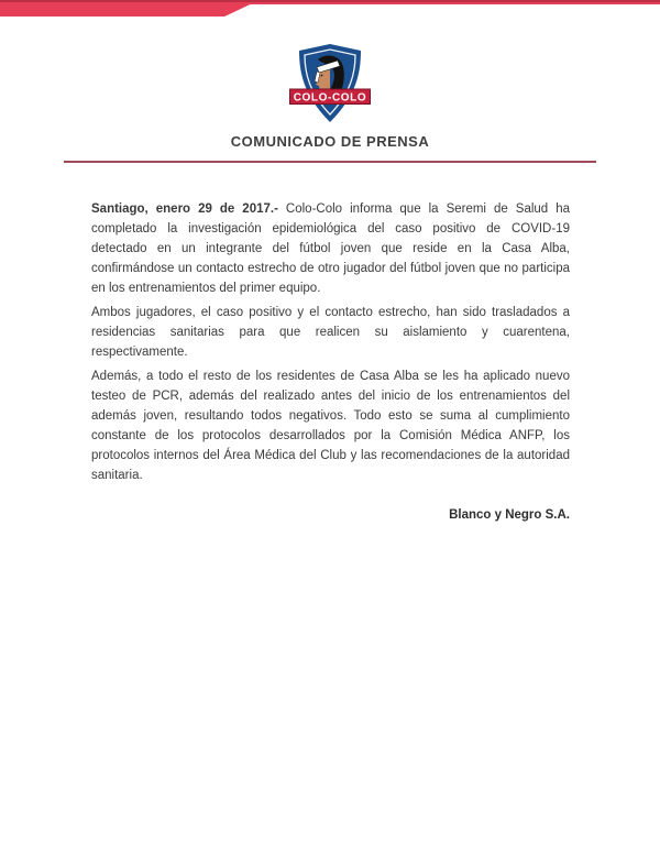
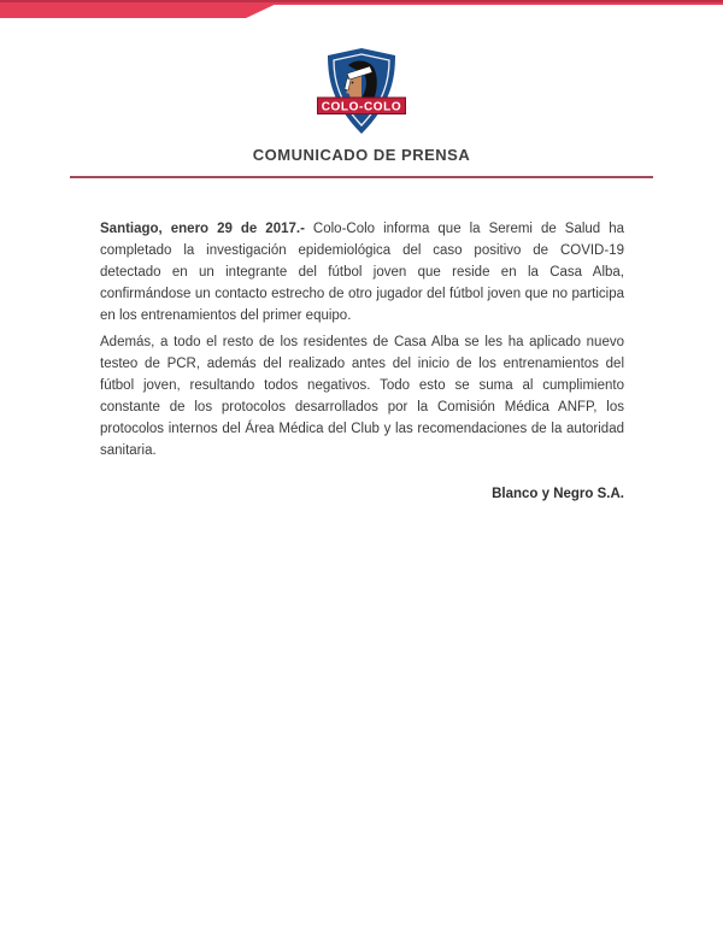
  COLO-COLO
  COMUNICADO DE PRENSA
  Santiago, enero 29 de 2017.- Colo-Colo informa que la Seremi de Salud ha completado la investigación epidemiológica del caso positivo de COVID-19 detectado en un integrante del fútbol joven que reside en la Casa Alba, confirmándose un contacto estrecho de otro jugador del fútbol joven que no participa en los entrenamientos del primer equipo.
- Ambos jugadores, el caso positivo y el contacto estrecho, han sido trasladados a residencias sanitarias para que realicen su aislamiento y cuarentena, respectivamente.
- Además, a todo el resto de los residentes de Casa Alba se les ha aplicado nuevo testeo de PCR, además del realizado antes del inicio de los entrenamientos del además joven, resultando todos negativos. Todo esto se suma al cumplimiento constante de los protocolos desarrollados por la Comisión Médica ANFP, los protocolos internos del Área Médica del Club y las recomendaciones de la autoridad sanitaria.
+ Además, a todo el resto de los residentes de Casa Alba se les ha aplicado nuevo testeo de PCR, además del realizado antes del inicio de los entrenamientos del fútbol joven, resultando todos negativos. Todo esto se suma al cumplimiento constante de los protocolos desarrollados por la Comisión Médica ANFP, los protocolos internos del Área Médica del Club y las recomendaciones de la autoridad sanitaria.
  Blanco y Negro S.A.
